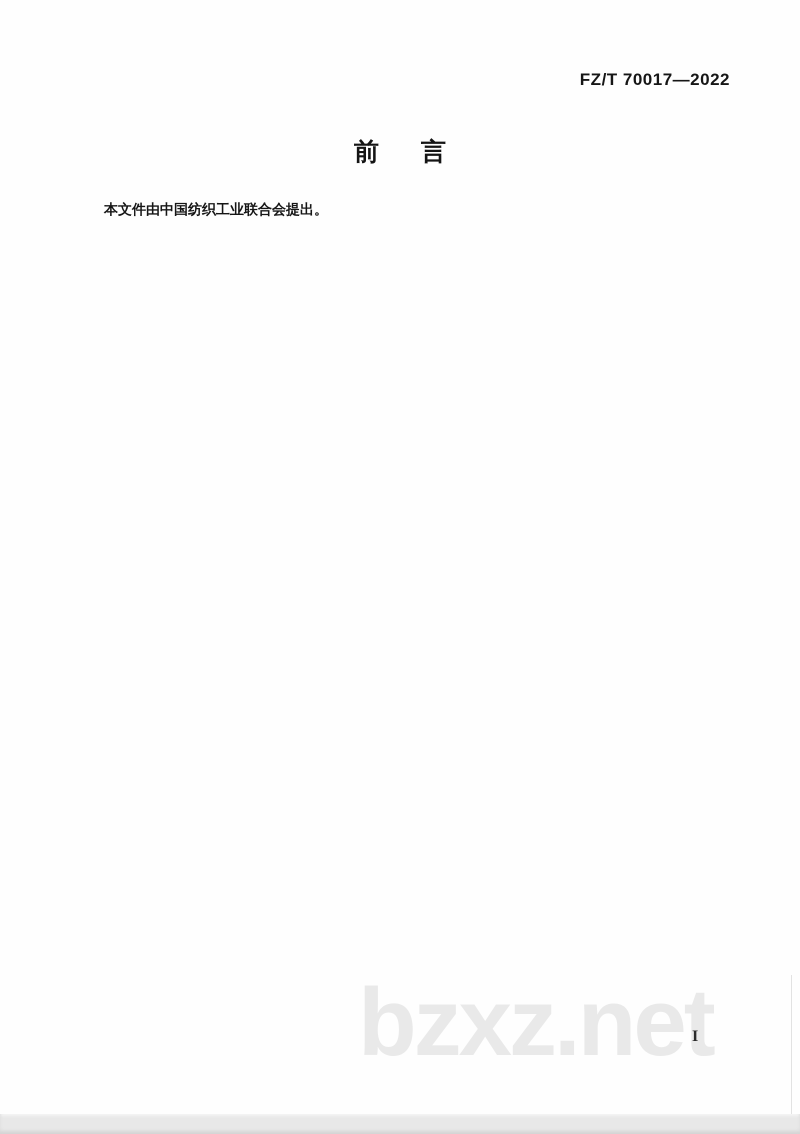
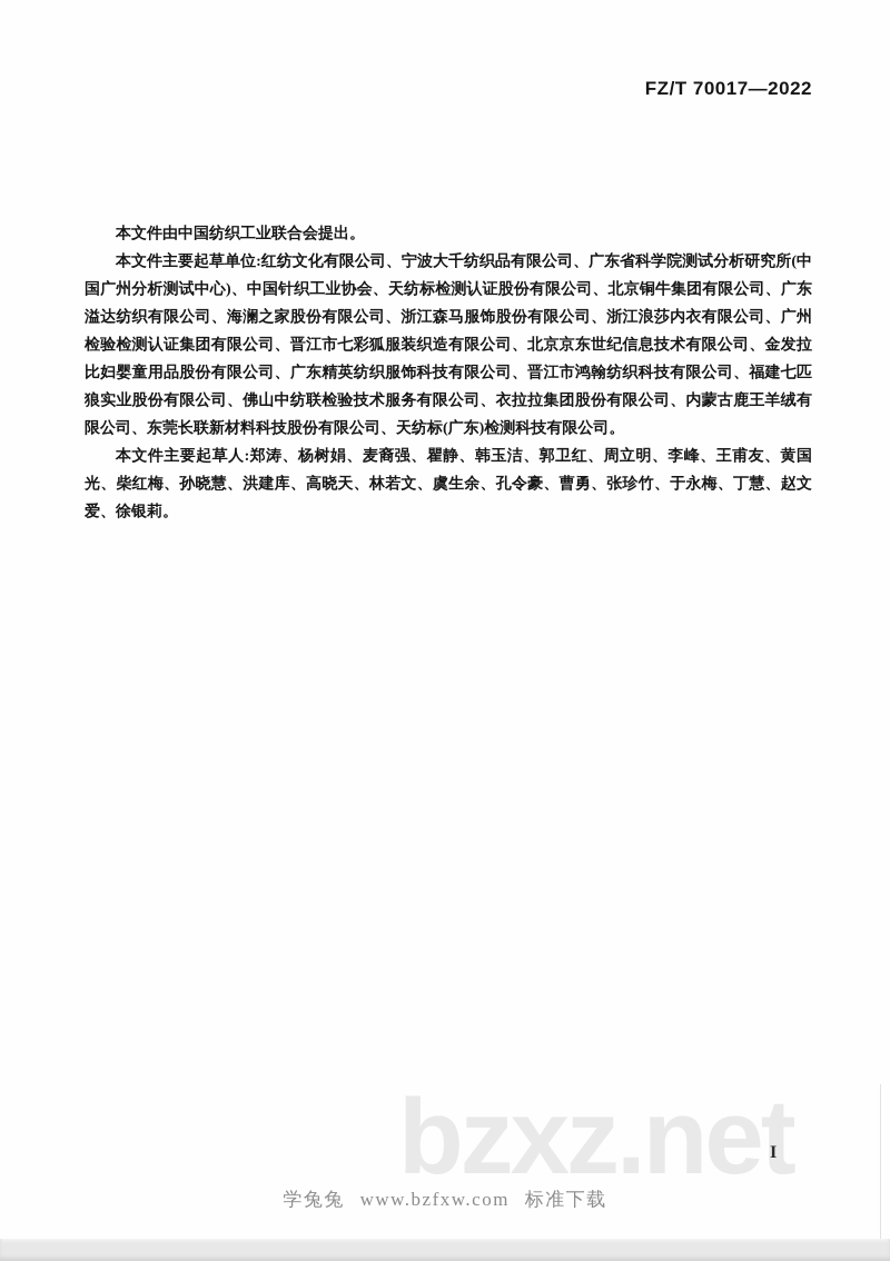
  FZ/T 70017—2022
- 前 言
  本文件由中国纺织工业联合会提出。
+ 本文件主要起草单位:红纺文化有限公司、宁波大千纺织品有限公司、广东省科学院测试分析研究所(中国广州分析测试中心)、中国针织工业协会、天纺标检测认证股份有限公司、北京铜牛集团有限公司、广东溢达纺织有限公司、海澜之家股份有限公司、浙江森马服饰股份有限公司、浙江浪莎内衣有限公司、广州检验检测认证集团有限公司、晋江市七彩狐服装织造有限公司、北京京东世纪信息技术有限公司、金发拉比妇婴童用品股份有限公司、广东精英纺织服饰科技有限公司、晋江市鸿翰纺织科技有限公司、福建七匹狼实业股份有限公司、佛山中纺联检验技术服务有限公司、衣拉拉集团股份有限公司、内蒙古鹿王羊绒有限公司、东莞长联新材料科技股份有限公司、天纺标(广东)检测科技有限公司。
+ 本文件主要起草人:郑涛、杨树娟、麦裔强、瞿静、韩玉洁、郭卫红、周立明、李峰、王甫友、黄国光、柴红梅、孙晓慧、洪建库、高晓天、林若文、虞生余、孔令豪、曹勇、张珍竹、于永梅、丁慧、赵文爱、徐银莉。
  bzxz.net
  I
+ 学兔兔 www.bzfxw.com 标准下载
